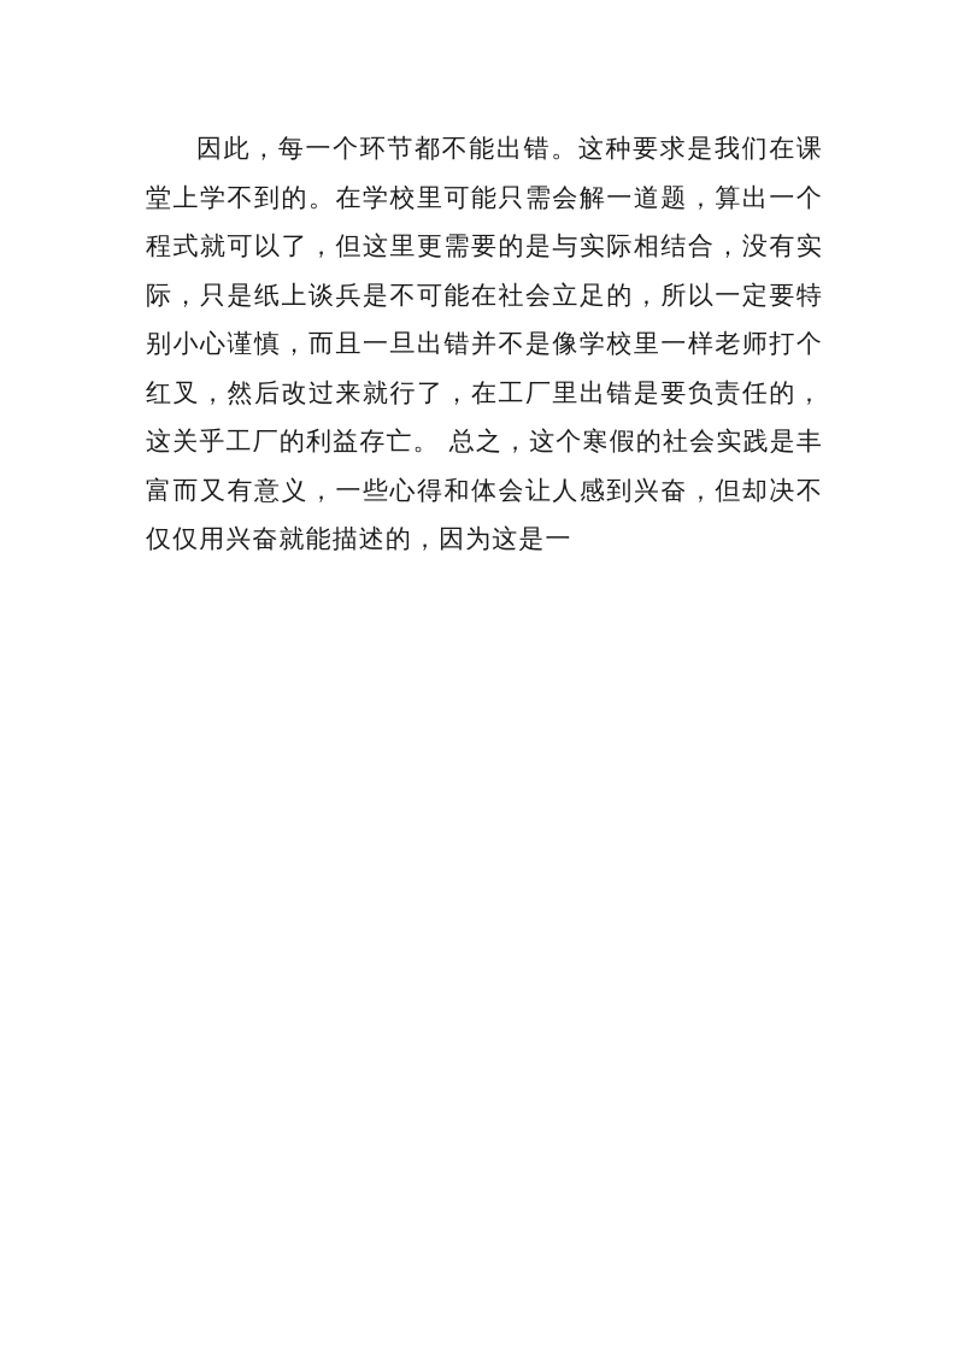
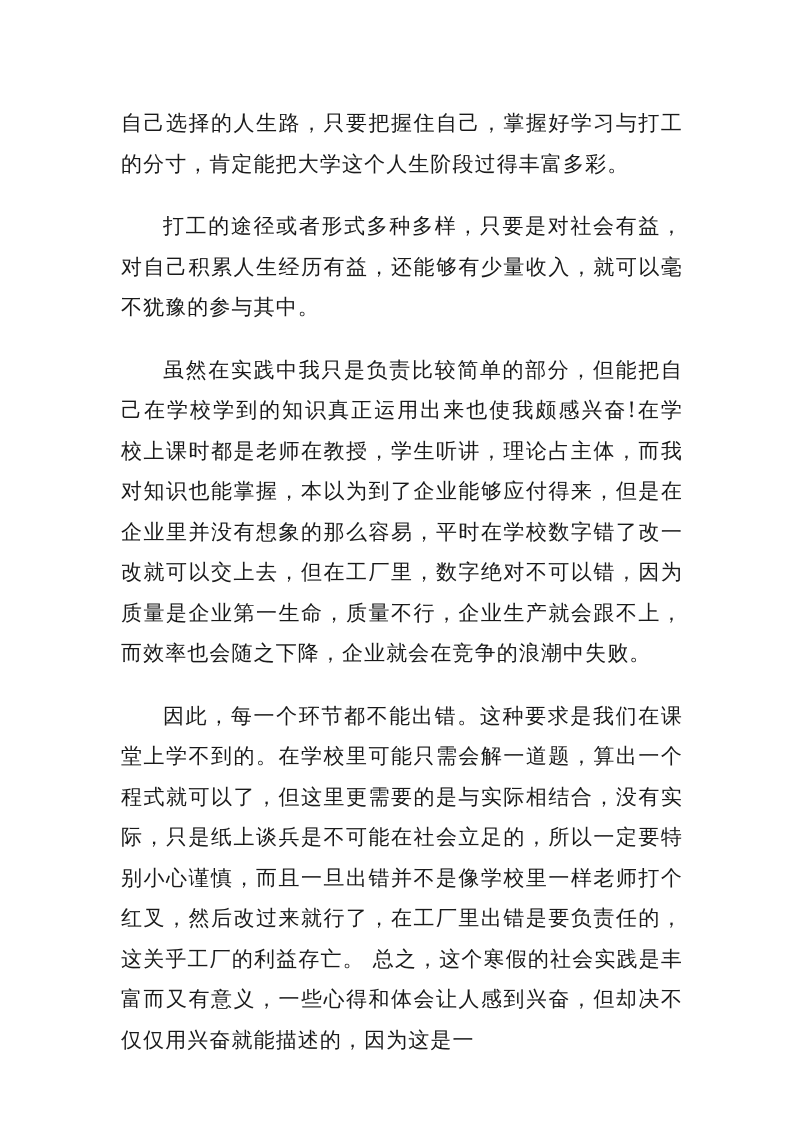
+ 自己选择的人生路，只要把握住自己，掌握好学习与打工的分寸，肯定能把大学这个人生阶段过得丰富多彩。
+ 打工的途径或者形式多种多样，只要是对社会有益，对自己积累人生经历有益，还能够有少量收入，就可以毫不犹豫的参与其中。
+ 虽然在实践中我只是负责比较简单的部分，但能把自己在学校学到的知识真正运用出来也使我颇感兴奋!在学校上课时都是老师在教授，学生听讲，理论占主体，而我对知识也能掌握，本以为到了企业能够应付得来，但是在企业里并没有想象的那么容易，平时在学校数字错了改一改就可以交上去，但在工厂里，数字绝对不可以错，因为质量是企业第一生命，质量不行，企业生产就会跟不上，而效率也会随之下降，企业就会在竞争的浪潮中失败。
  因此，每一个环节都不能出错。这种要求是我们在课堂上学不到的。在学校里可能只需会解一道题，算出一个程式就可以了，但这里更需要的是与实际相结合，没有实际，只是纸上谈兵是不可能在社会立足的，所以一定要特别小心谨慎，而且一旦出错并不是像学校里一样老师打个红叉，然后改过来就行了，在工厂里出错是要负责任的，这关乎工厂的利益存亡。 总之，这个寒假的社会实践是丰富而又有意义，一些心得和体会让人感到兴奋，但却决不仅仅用兴奋就能描述的，因为这是一
